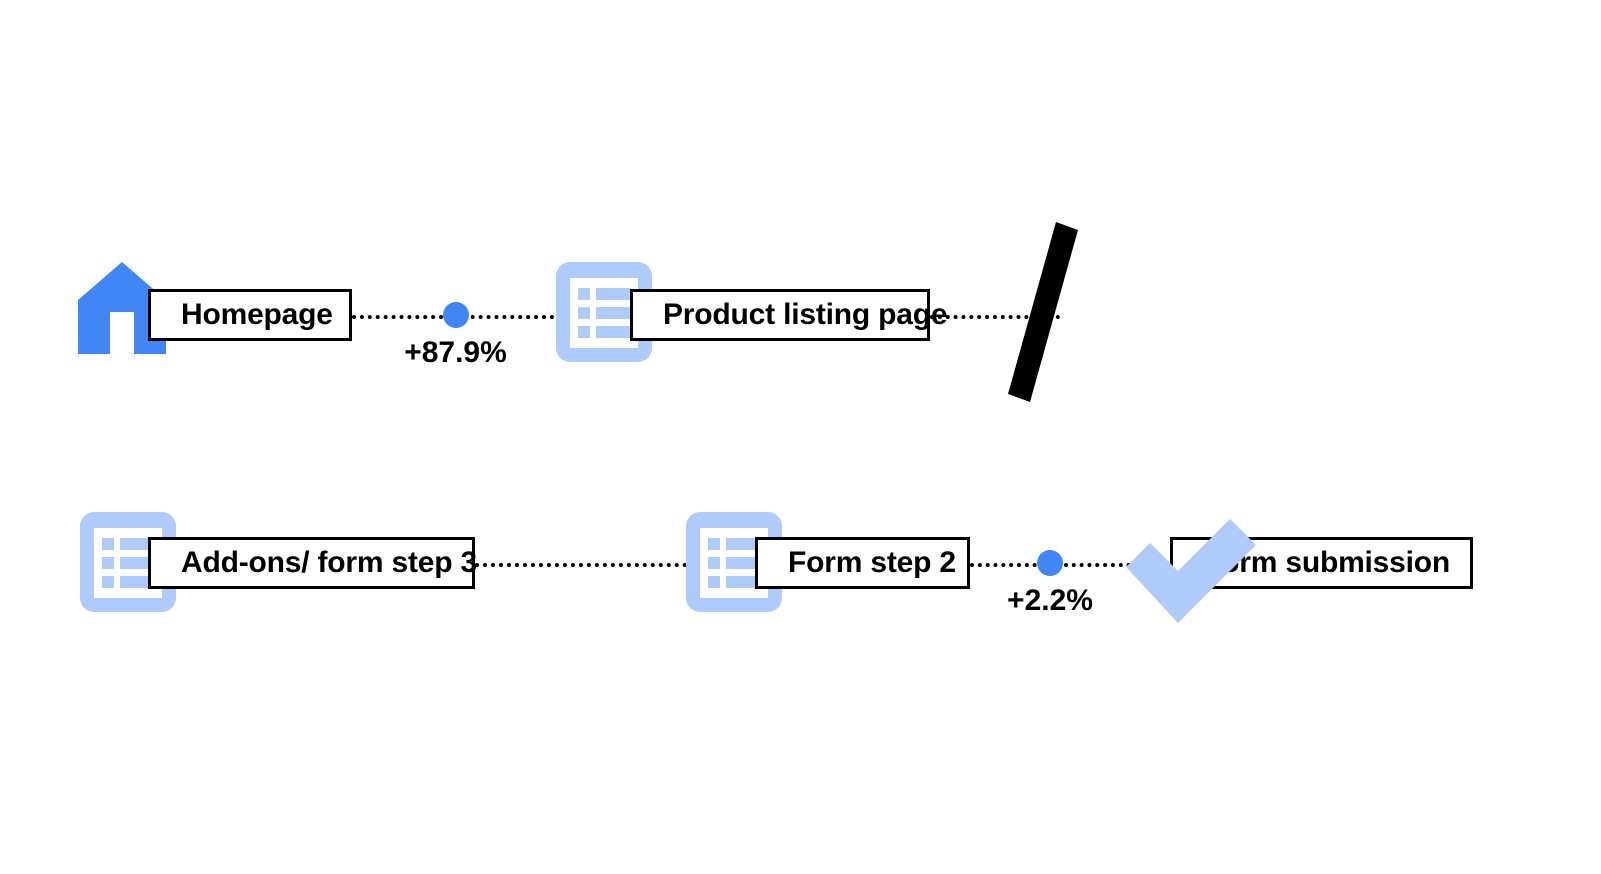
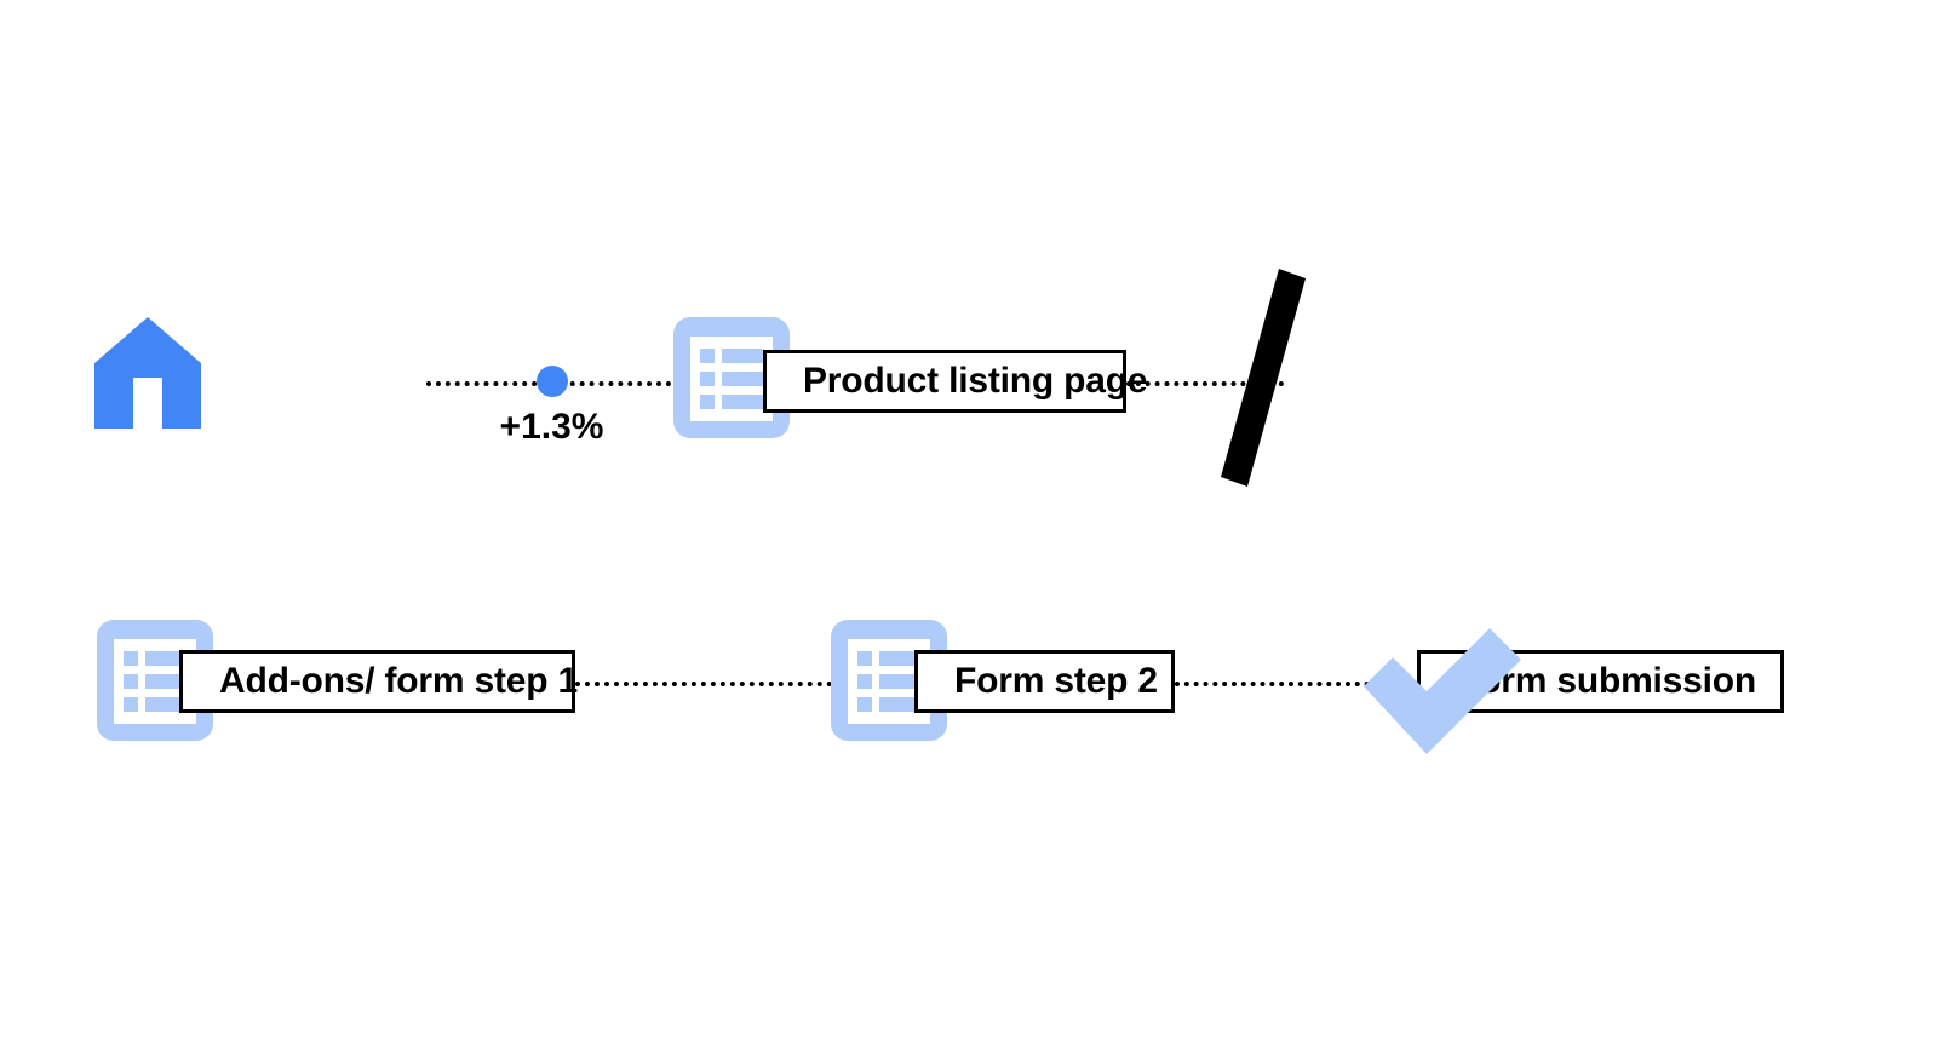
- Homepage
  Product listing page
- +87.9%
+ +1.3%
- Add-ons/ form step 3
+ Add-ons/ form step 1
  Form step 2
  rm submission
- +2.2%
